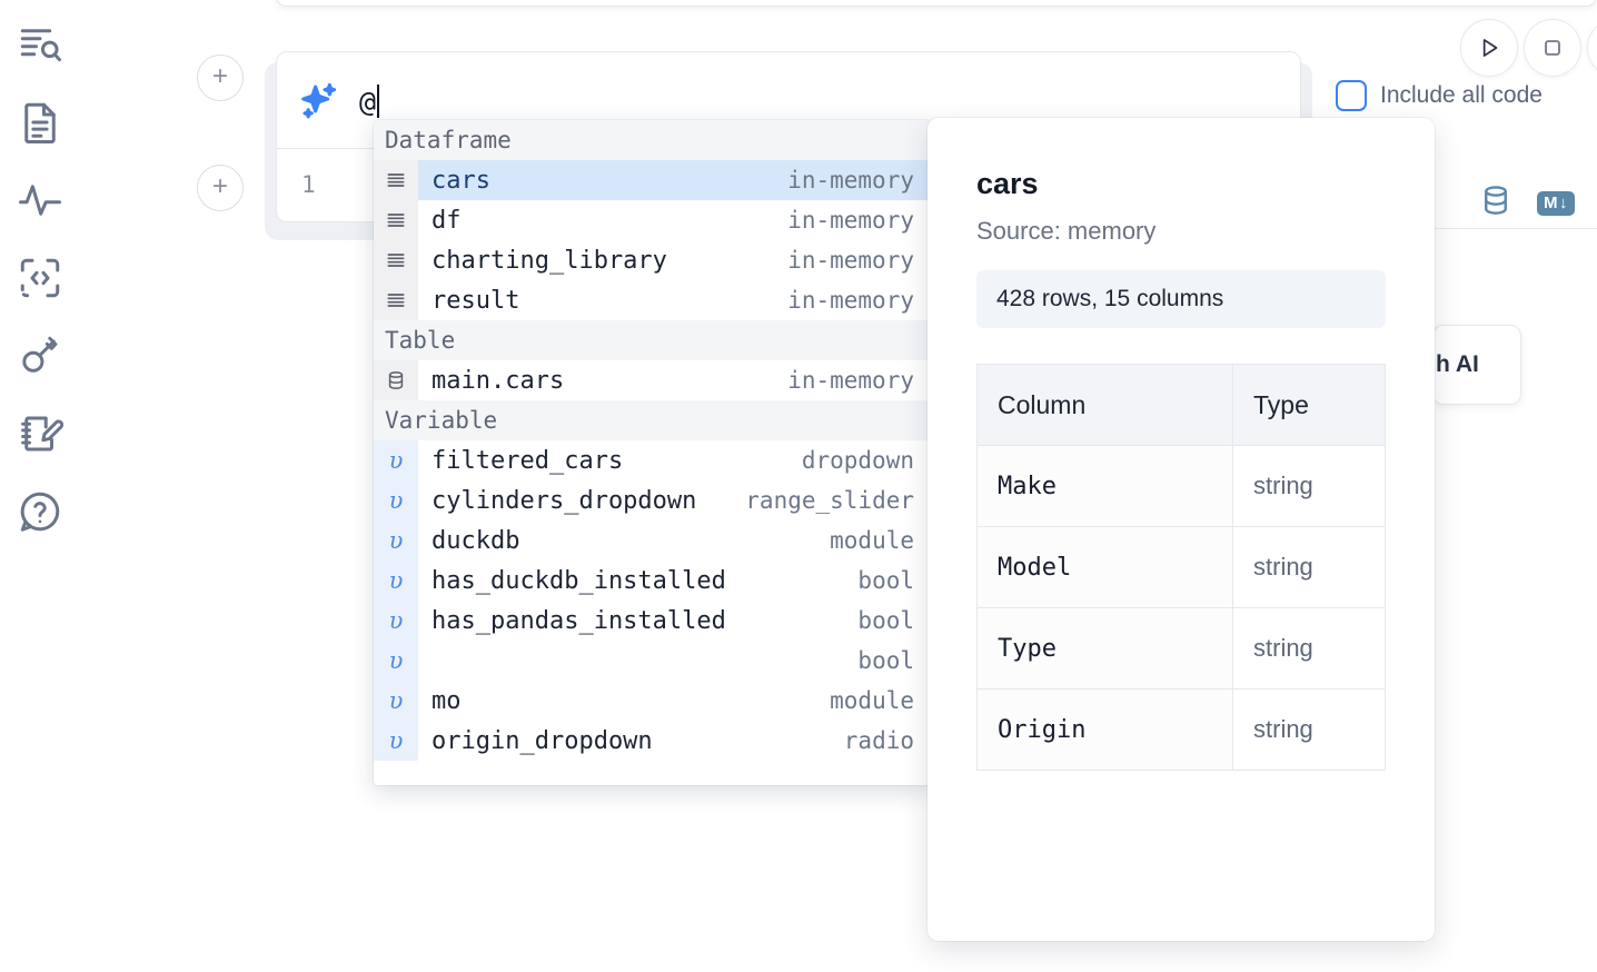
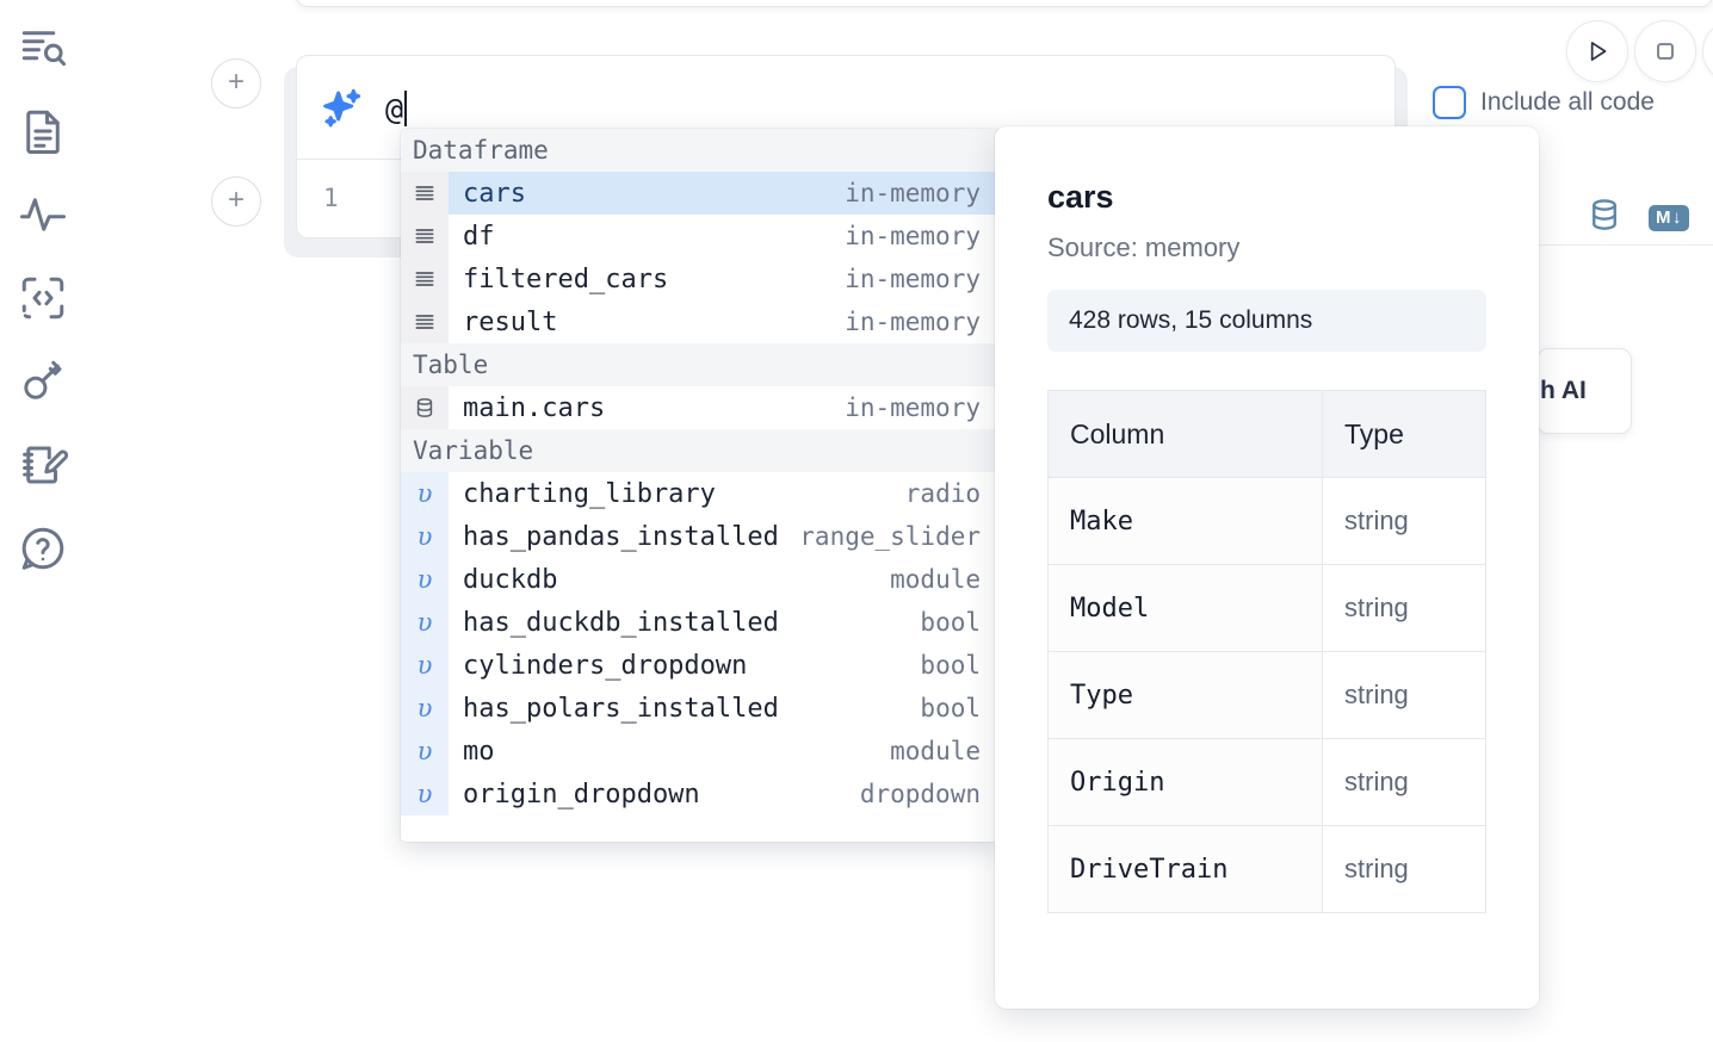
  +
  +
  @
  1
  Include all code
  M
  ↓
  h AI
  Dataframe
  cars
  in-memory
  df
  in-memory
- charting_library
+ filtered_cars
  in-memory
  result
  in-memory
  Table
  main.cars
  in-memory
  Variable
  υ
- filtered_cars
+ charting_library
- dropdown
+ radio
  υ
- cylinders_dropdown
+ has_pandas_installed
  range_slider
  υ
  duckdb
  module
  υ
  has_duckdb_installed
  bool
  υ
- has_pandas_installed
+ cylinders_dropdown
  bool
  υ
+ has_polars_installed
  bool
  υ
  mo
  module
  υ
  origin_dropdown
- radio
+ dropdown
  cars
  Source: memory
  428 rows, 15 columns
  Column	Type
  Make	string
  Model	string
  Type	string
  Origin	string
+ DriveTrain	string
